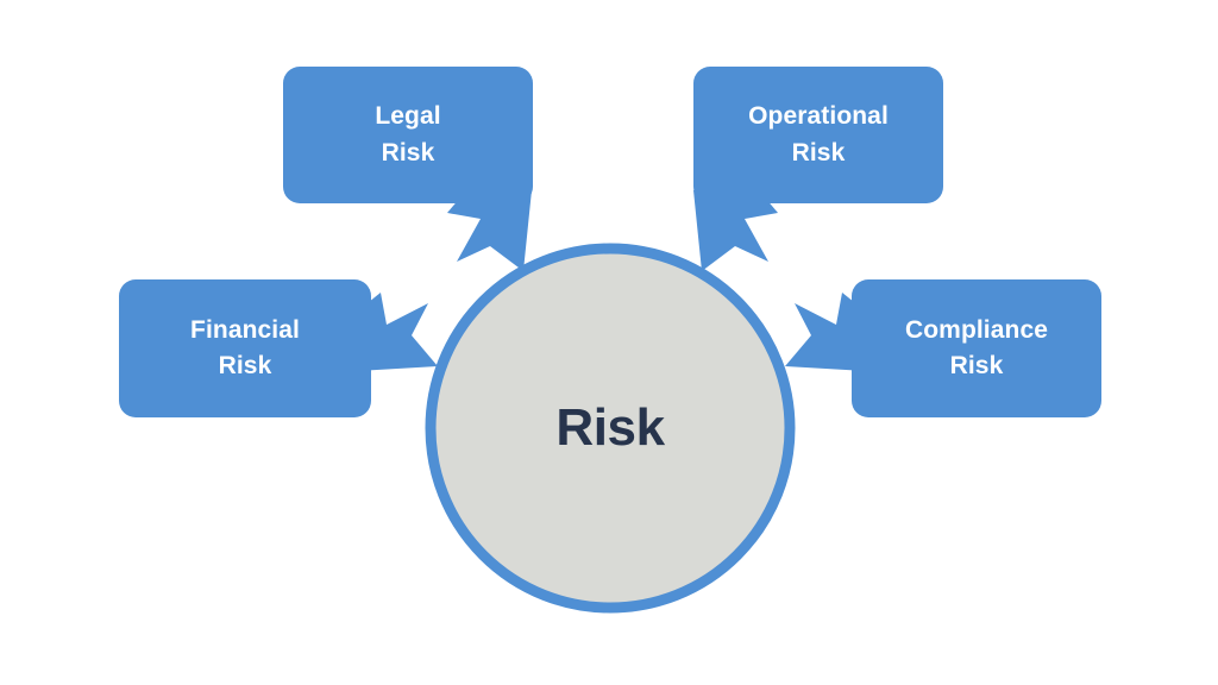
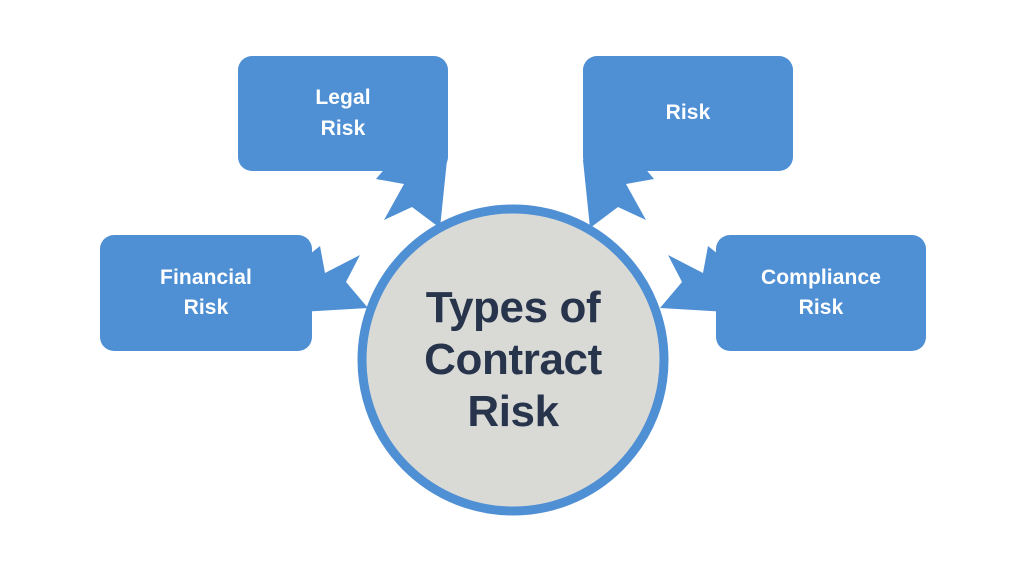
  Legal
  Risk
- Operational
  Risk
  Financial
  Risk
  Compliance
  Risk
+ Types of
+ Contract
  Risk
